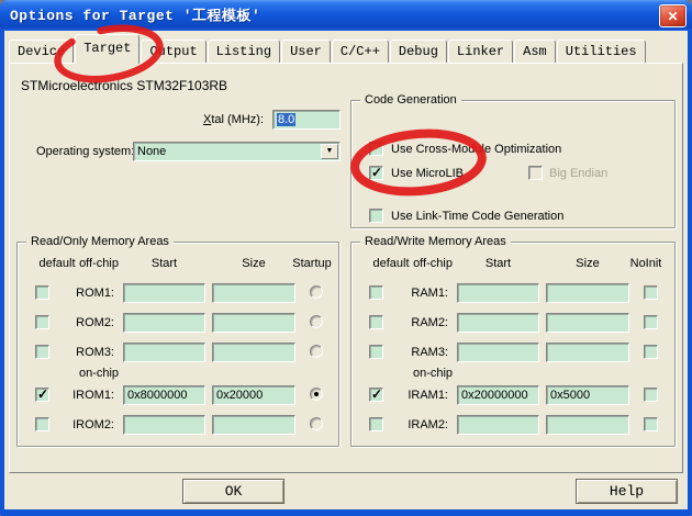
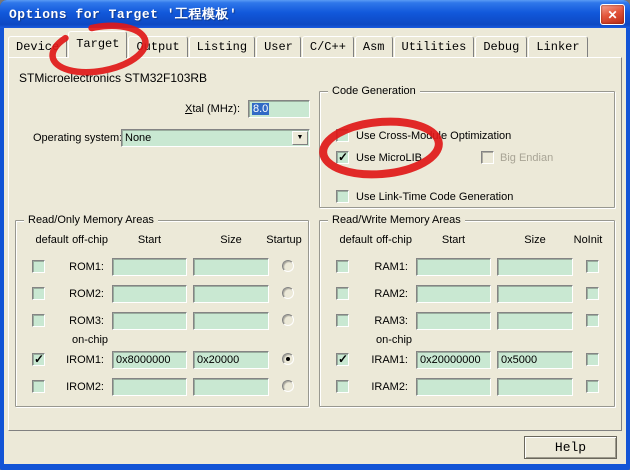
  Options for Target '工程模板'
  ✕
  Devic
  Target
  Otput
  Listing
  User
  C/C++
- Debug
+ Asm
- Linker
+ Utilities
- Asm
+ Debug
- Utilities
+ Linker
  STMicroelectronics STM32F103RB
  Xtal (MHz):
  8.0
  Operating system
  None
  Code Generation
  Use Cross-Mode Optimization
  Use MicroLIB
  Big Endian
  Use Link-Time Code Generation
  Read/Only Memory Areas
  default
  off-chip
  Start
  Size
  Startup
  ROM1:
  ROM2:
  ROM3:
  on-chip
  IROM1:
  0x8000000
  0x20000
  IROM2:
  Read/Write Memory Areas
  default
  off-chip
  Start
  Size
  NoInit
  RAM1:
  RAM2:
  RAM3:
  on-chip
  IRAM1:
  0x20000000
  0x5000
  IRAM2:
- OK
  Help
